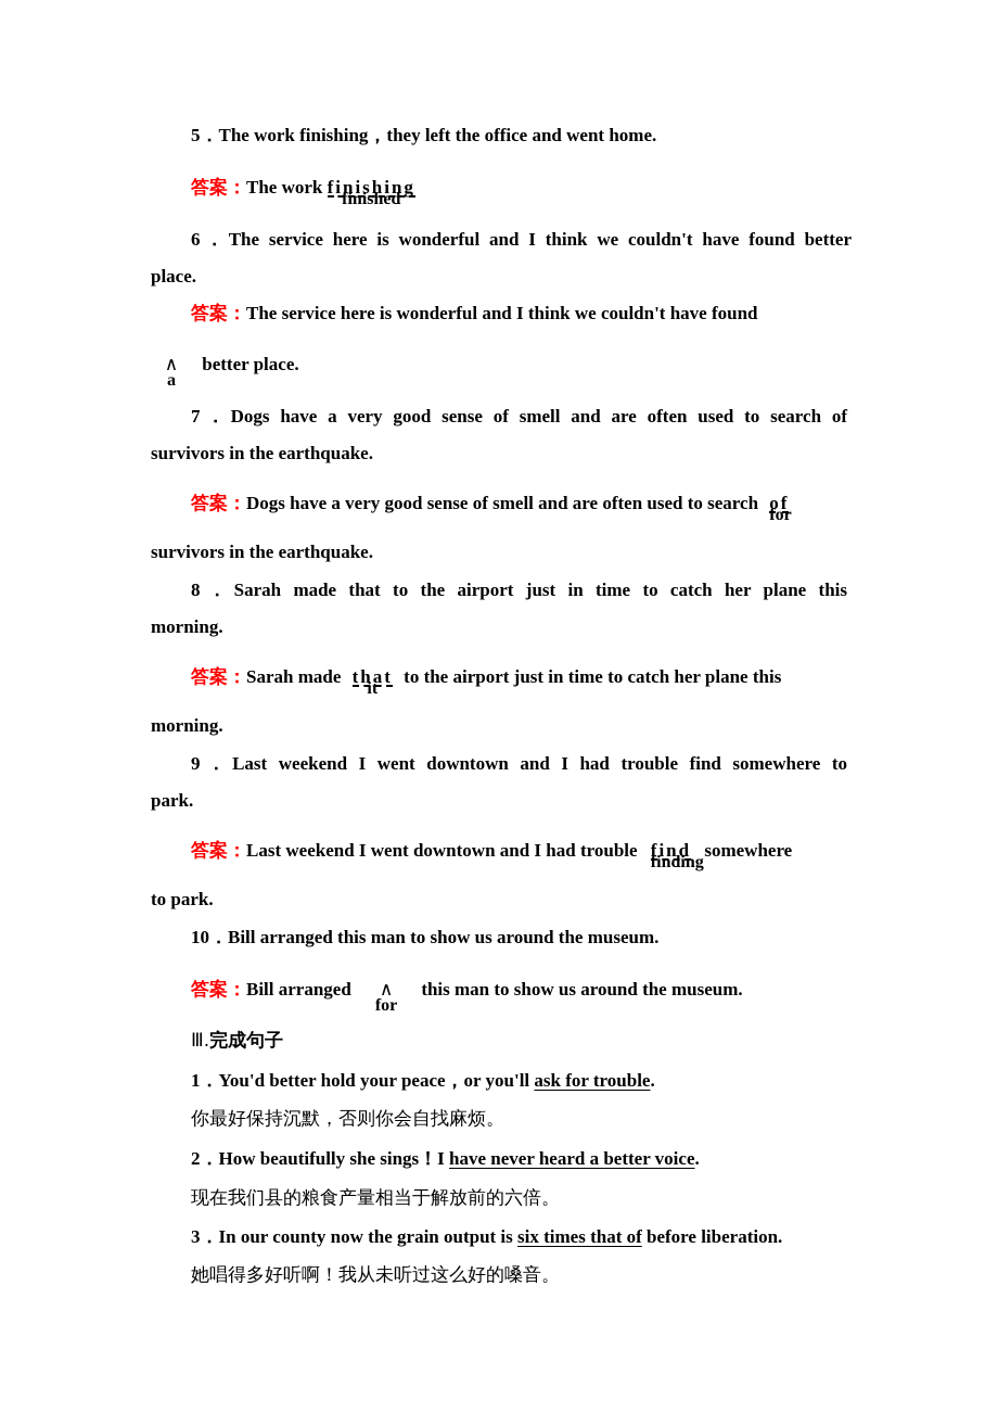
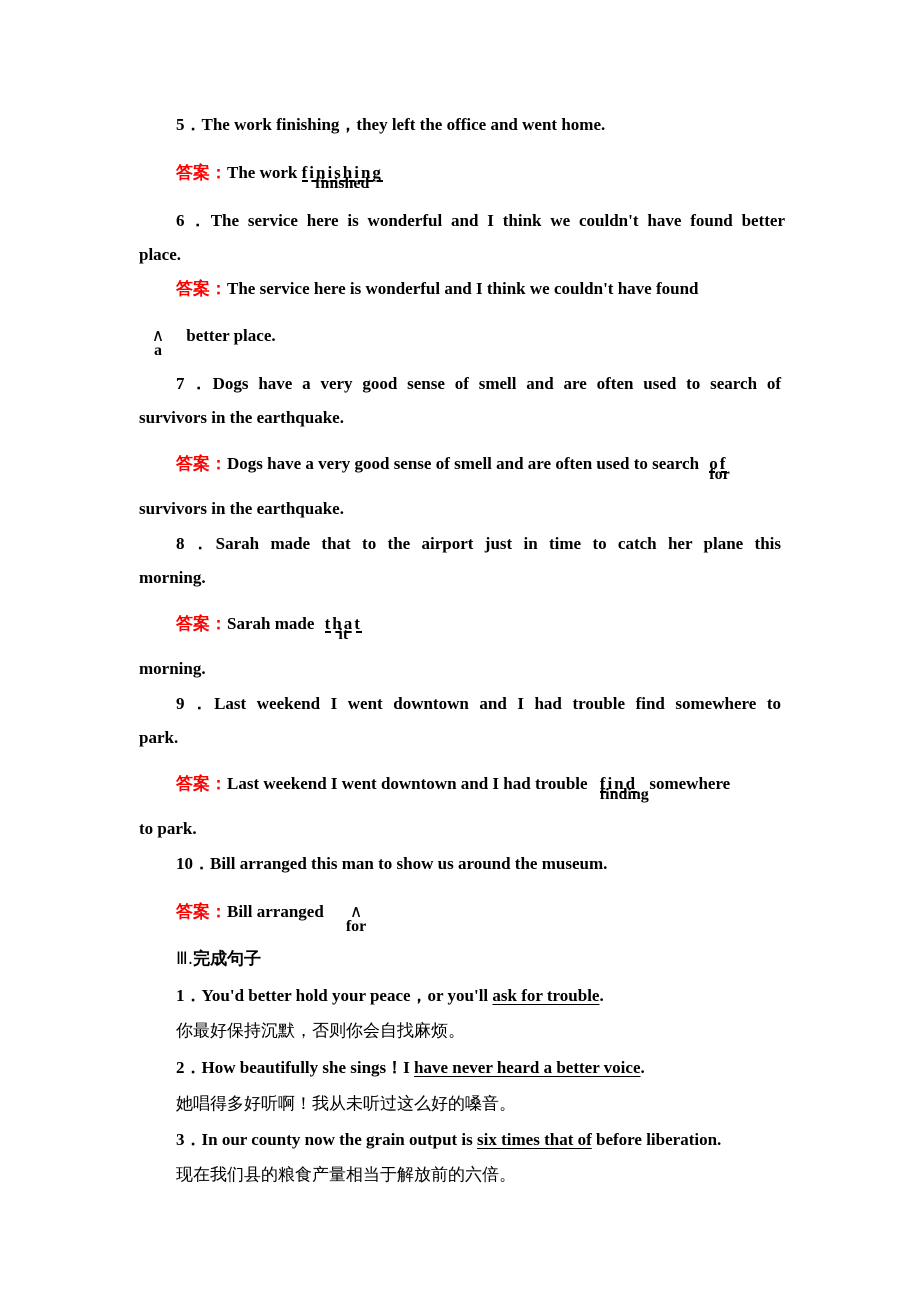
  5．The work finishing，they left the office and went home.
  答案：The work finishing
  finished
  6．The service here is wonderful and I think we couldn't have found better
  place.
  答案：The service here is wonderful and I think we couldn't have found
  ∧
  a
  better place.
  7．Dogs have a very good sense of smell and are often used to search of
  survivors in the earthquake.
  答案：Dogs have a very good sense of smell and are often used to search of
  for
  survivors in the earthquake.
  8．Sarah made that to the airport just in time to catch her plane this
  morning.
  答案：Sarah made that
  it
- to the airport just in time to catch her plane this
  morning.
  9．Last weekend I went downtown and I had trouble find somewhere to
  park.
  答案：Last weekend I went downtown and I had trouble find
  finding
  somewhere
  to park.
  10．Bill arranged this man to show us around the museum.
  答案：Bill arranged ∧
  for
- this man to show us around the museum.
  Ⅲ.完成句子
  1．You'd better hold your peace，or you'll ask for trouble.
  你最好保持沉默，否则你会自找麻烦。
  2．How beautifully she sings！I have never heard a better voice.
- 现在我们县的粮食产量相当于解放前的六倍。
+ 她唱得多好听啊！我从未听过这么好的嗓音。
  3．In our county now the grain output is six times that of before liberation.
- 她唱得多好听啊！我从未听过这么好的嗓音。
+ 现在我们县的粮食产量相当于解放前的六倍。
